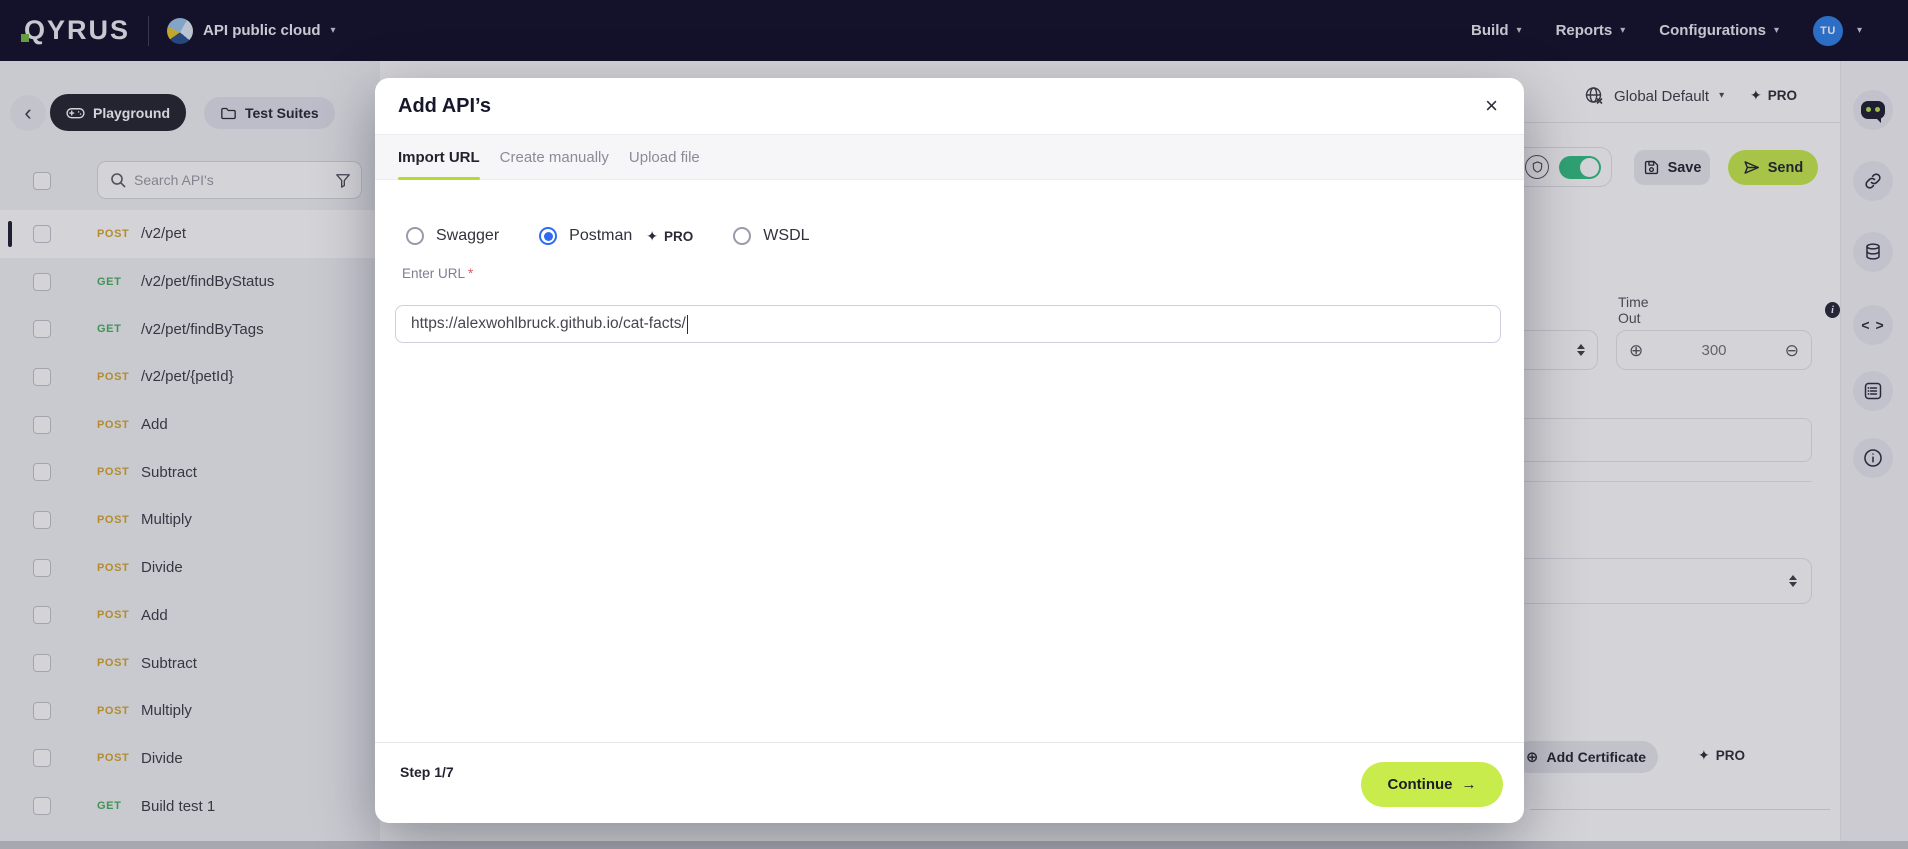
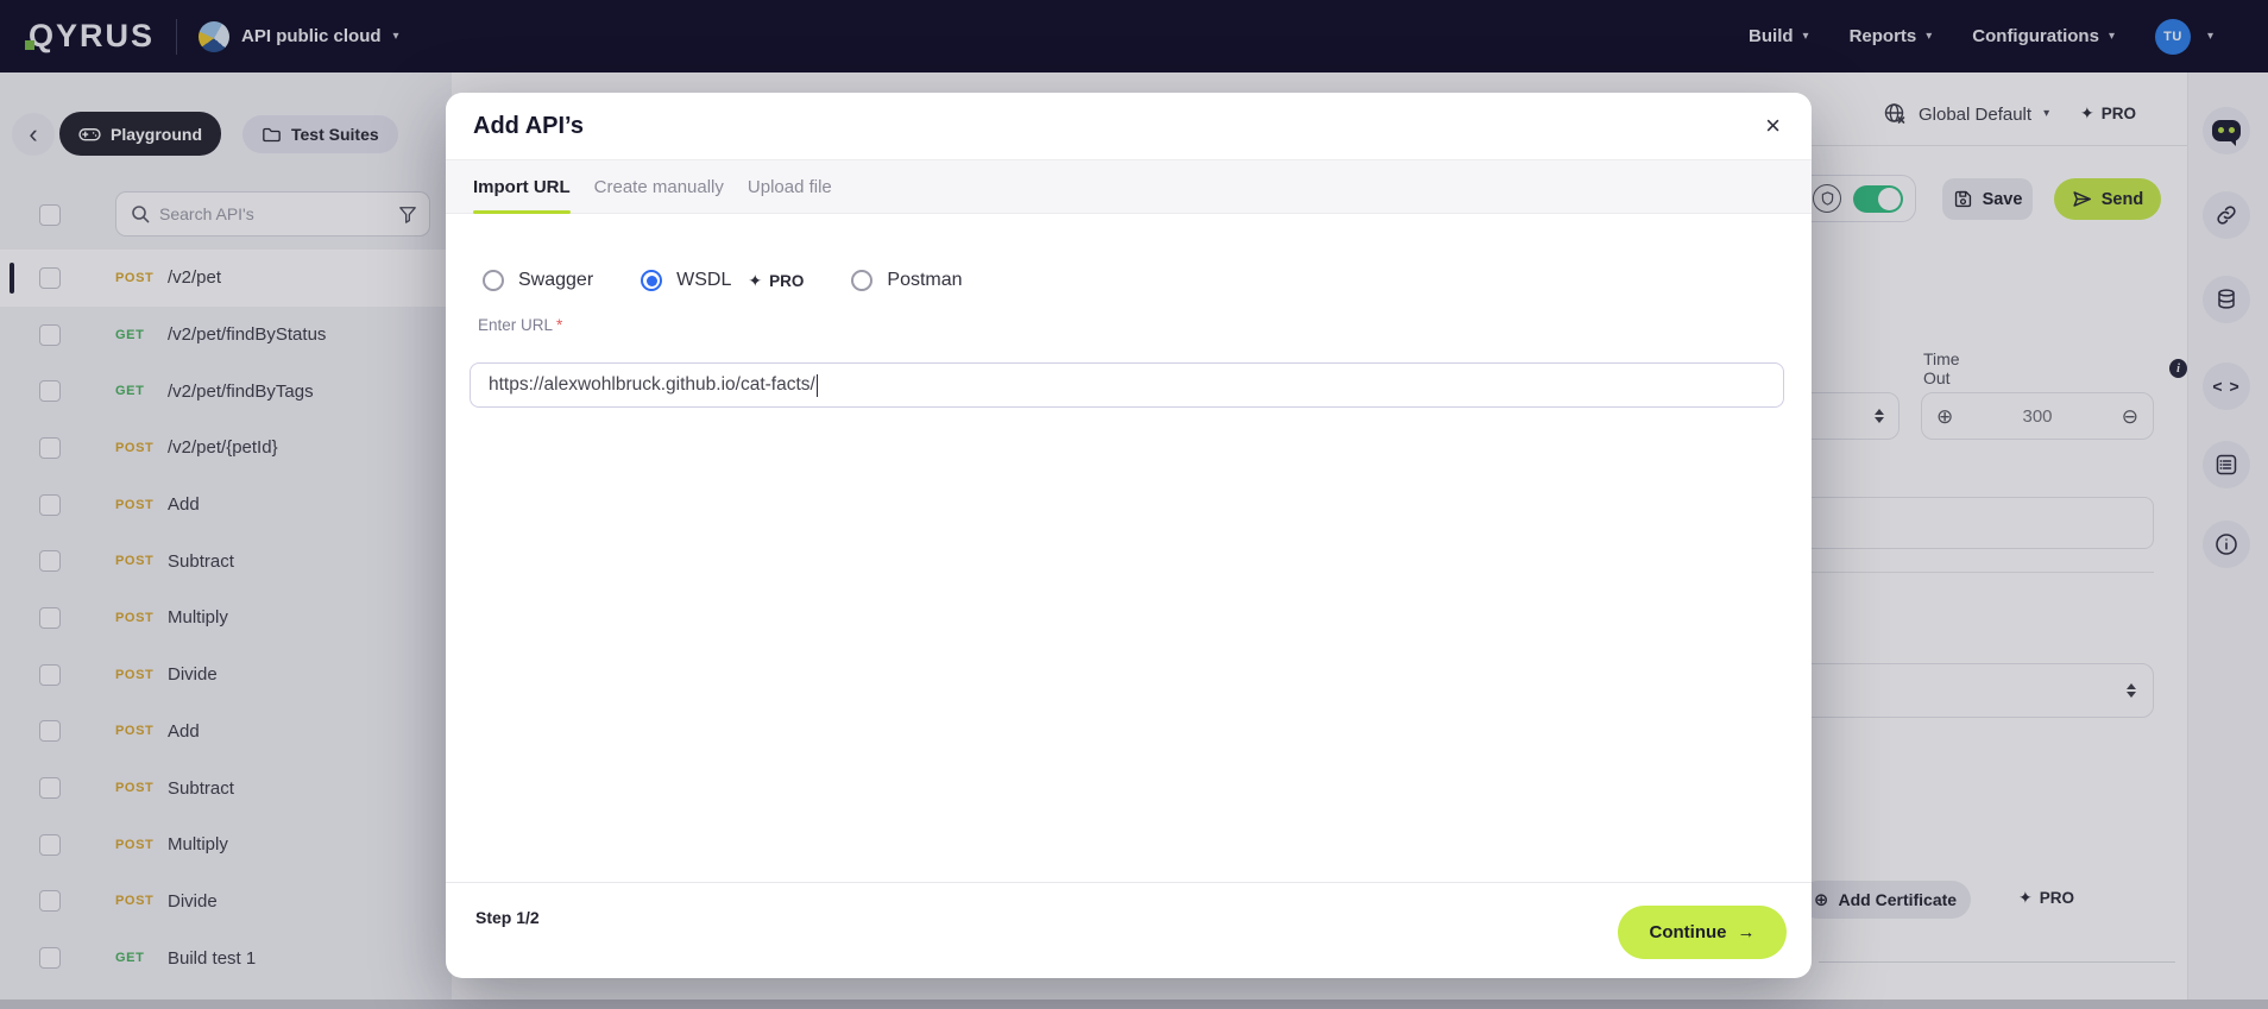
  QYRUS
  API public cloud
  ▾
  Build
  ▾
  Reports
  ▾
  Configurations
  ▾
  TU
  ▾
  ‹
  Playground
  Test Suites
  Search API's
  POST
  /v2/pet
  GET
  /v2/pet/findByStatus
  GET
  /v2/pet/findByTags
  POST
  /v2/pet/{petId}
  POST
  Add
  POST
  Subtract
  POST
  Multiply
  POST
  Divide
  POST
  Add
  POST
  Subtract
  POST
  Multiply
  POST
  Divide
  GET
  Build test 1
  Global Default
  ▾
  ✦
  PRO
  Save
  Send
  Time Out
  i
  ⊕
  300
  ⊖
  ⊕
  Add Certificate
  ✦
  PRO
  < >
  Add API’s
  ×
  Import URL
  Create manually
  Upload file
  Swagger
- Postman
+ WSDL
  ✦
  PRO
- WSDL
+ Postman
  Enter URL *
  https://alexwohlbruck.github.io/cat-facts/
- Step 1/7
+ Step 1/2
  Continue
  →
